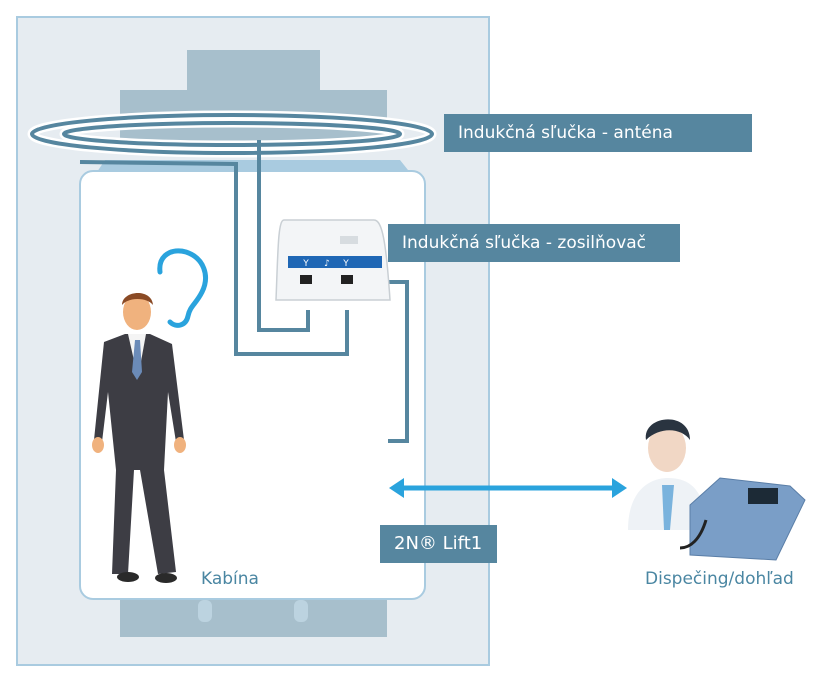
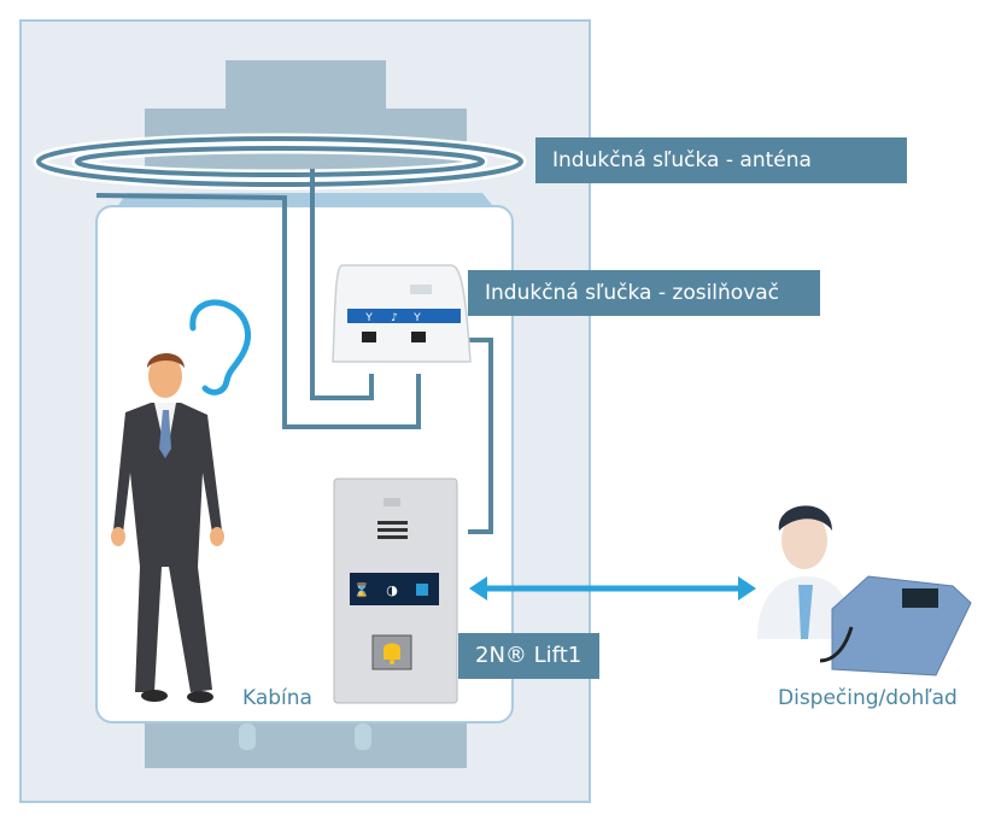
  Y
  ♪
  Y
+ ⌛
+ ◑
  Indukčná sľučka - anténa
  Indukčná sľučka - zosilňovač
  2N® Lift1
  Kabína
  Dispečing/dohľad
